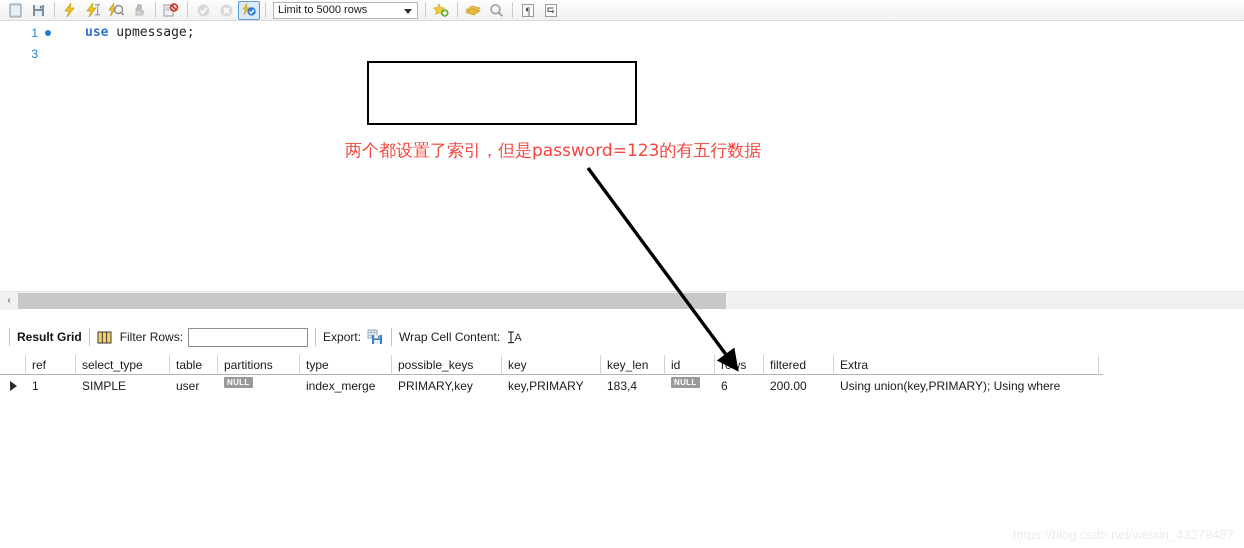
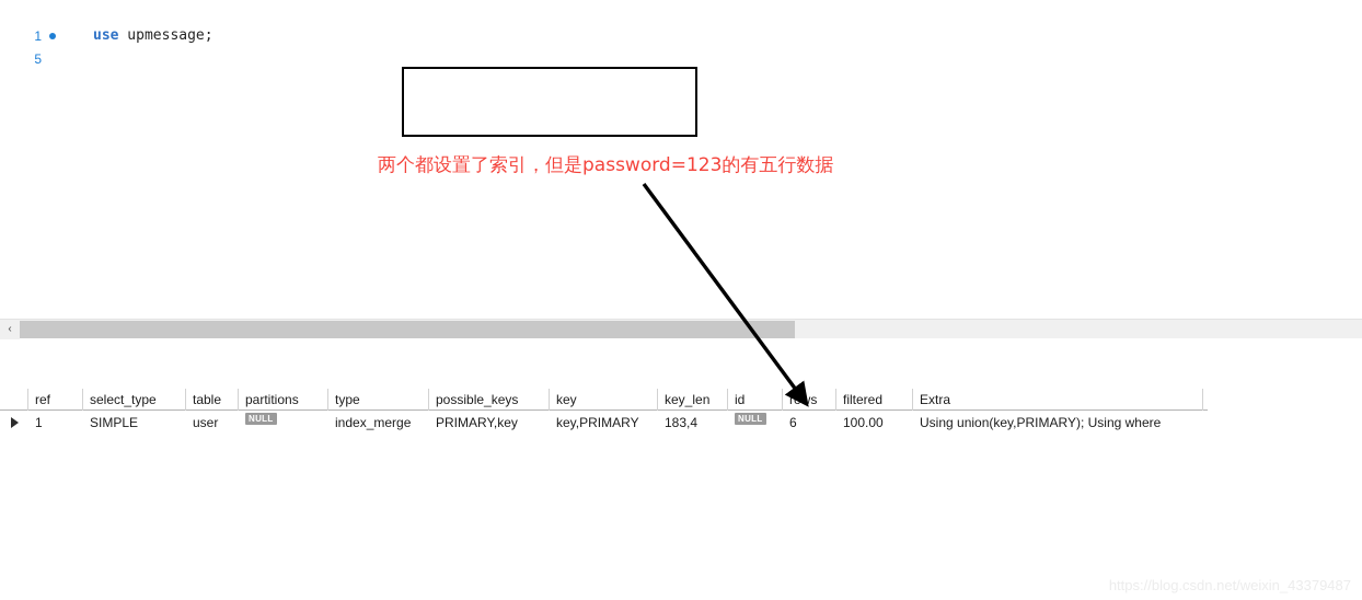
- Limit to 5000 rows
- ¶
  1
  use upmessage;
- 3
+ 5
  两个都设置了索引，但是password=123的有五行数据
  ‹
- Result Grid
- Filter Rows:
- Export:
- Wrap Cell Content:
- A
  ref
  select_type
  table
  partitions
  type
  possible_keys
  key
  key_len
  id
  rows
  filtered
  Extra
  1
  SIMPLE
  user
  NULL
  index_merge
  PRIMARY,key
  key,PRIMARY
  183,4
  NULL
  6
- 200.00
+ 100.00
  Using union(key,PRIMARY); Using where
